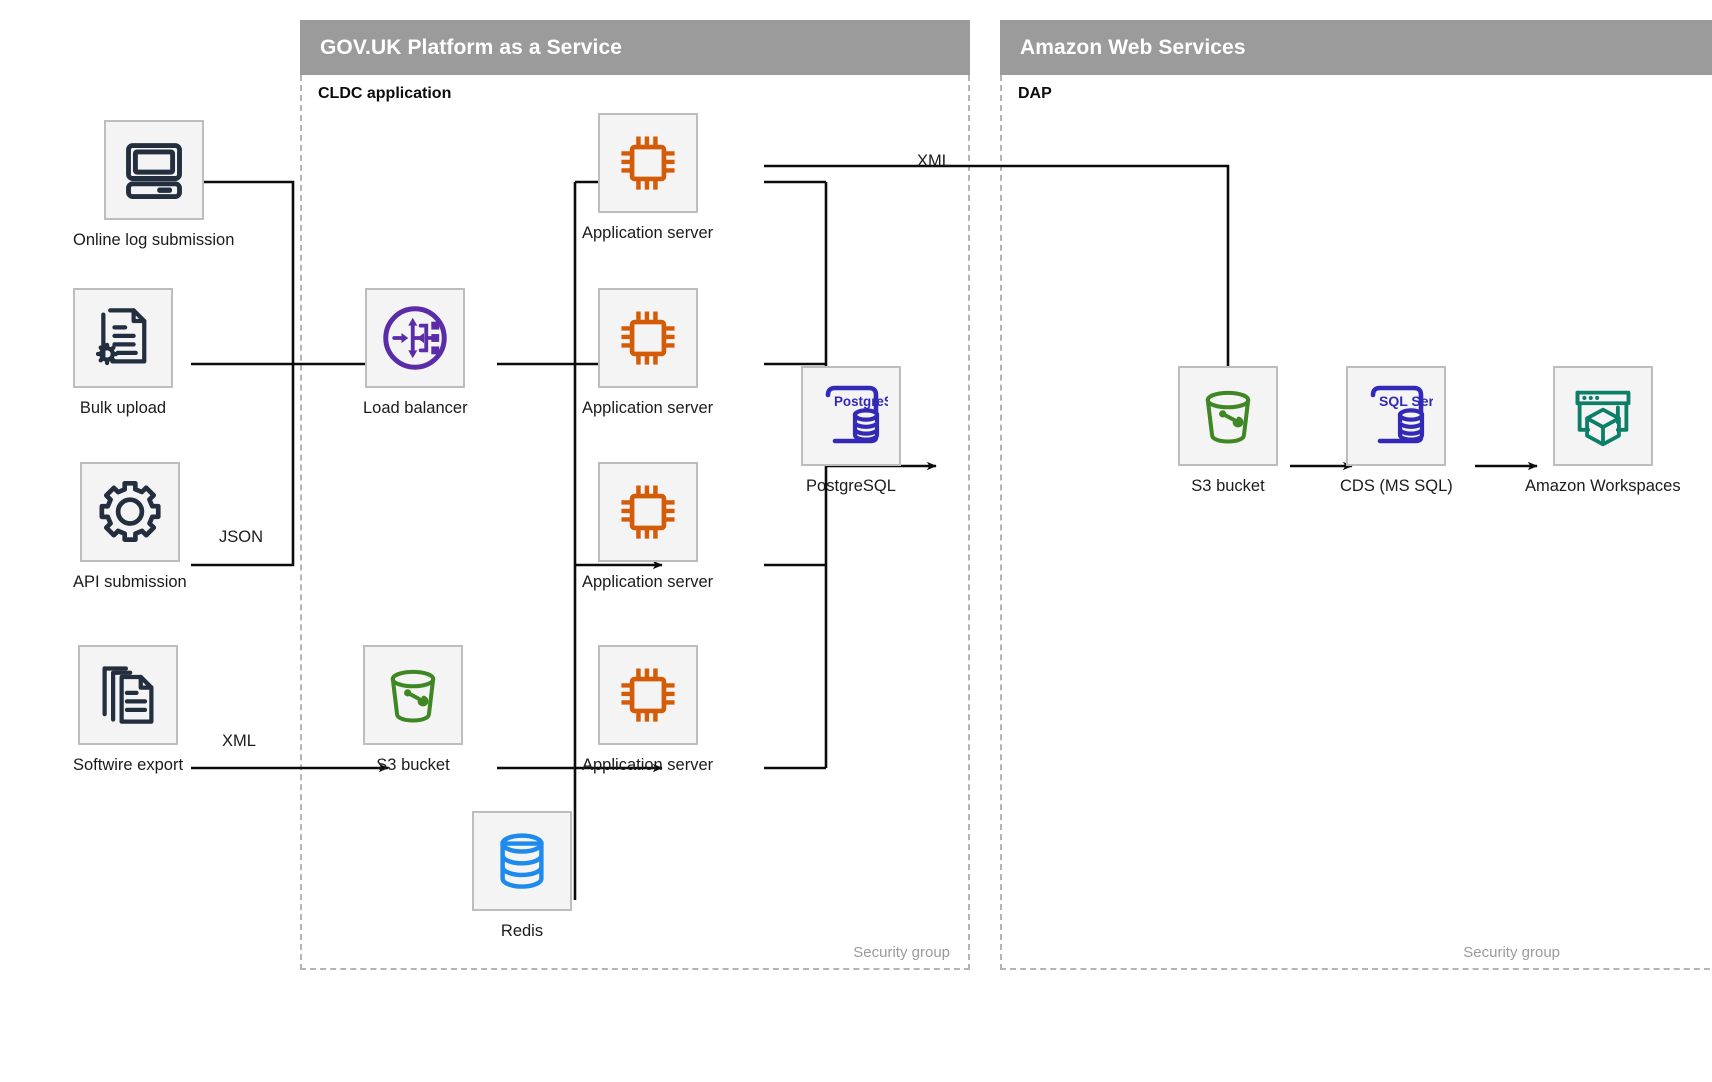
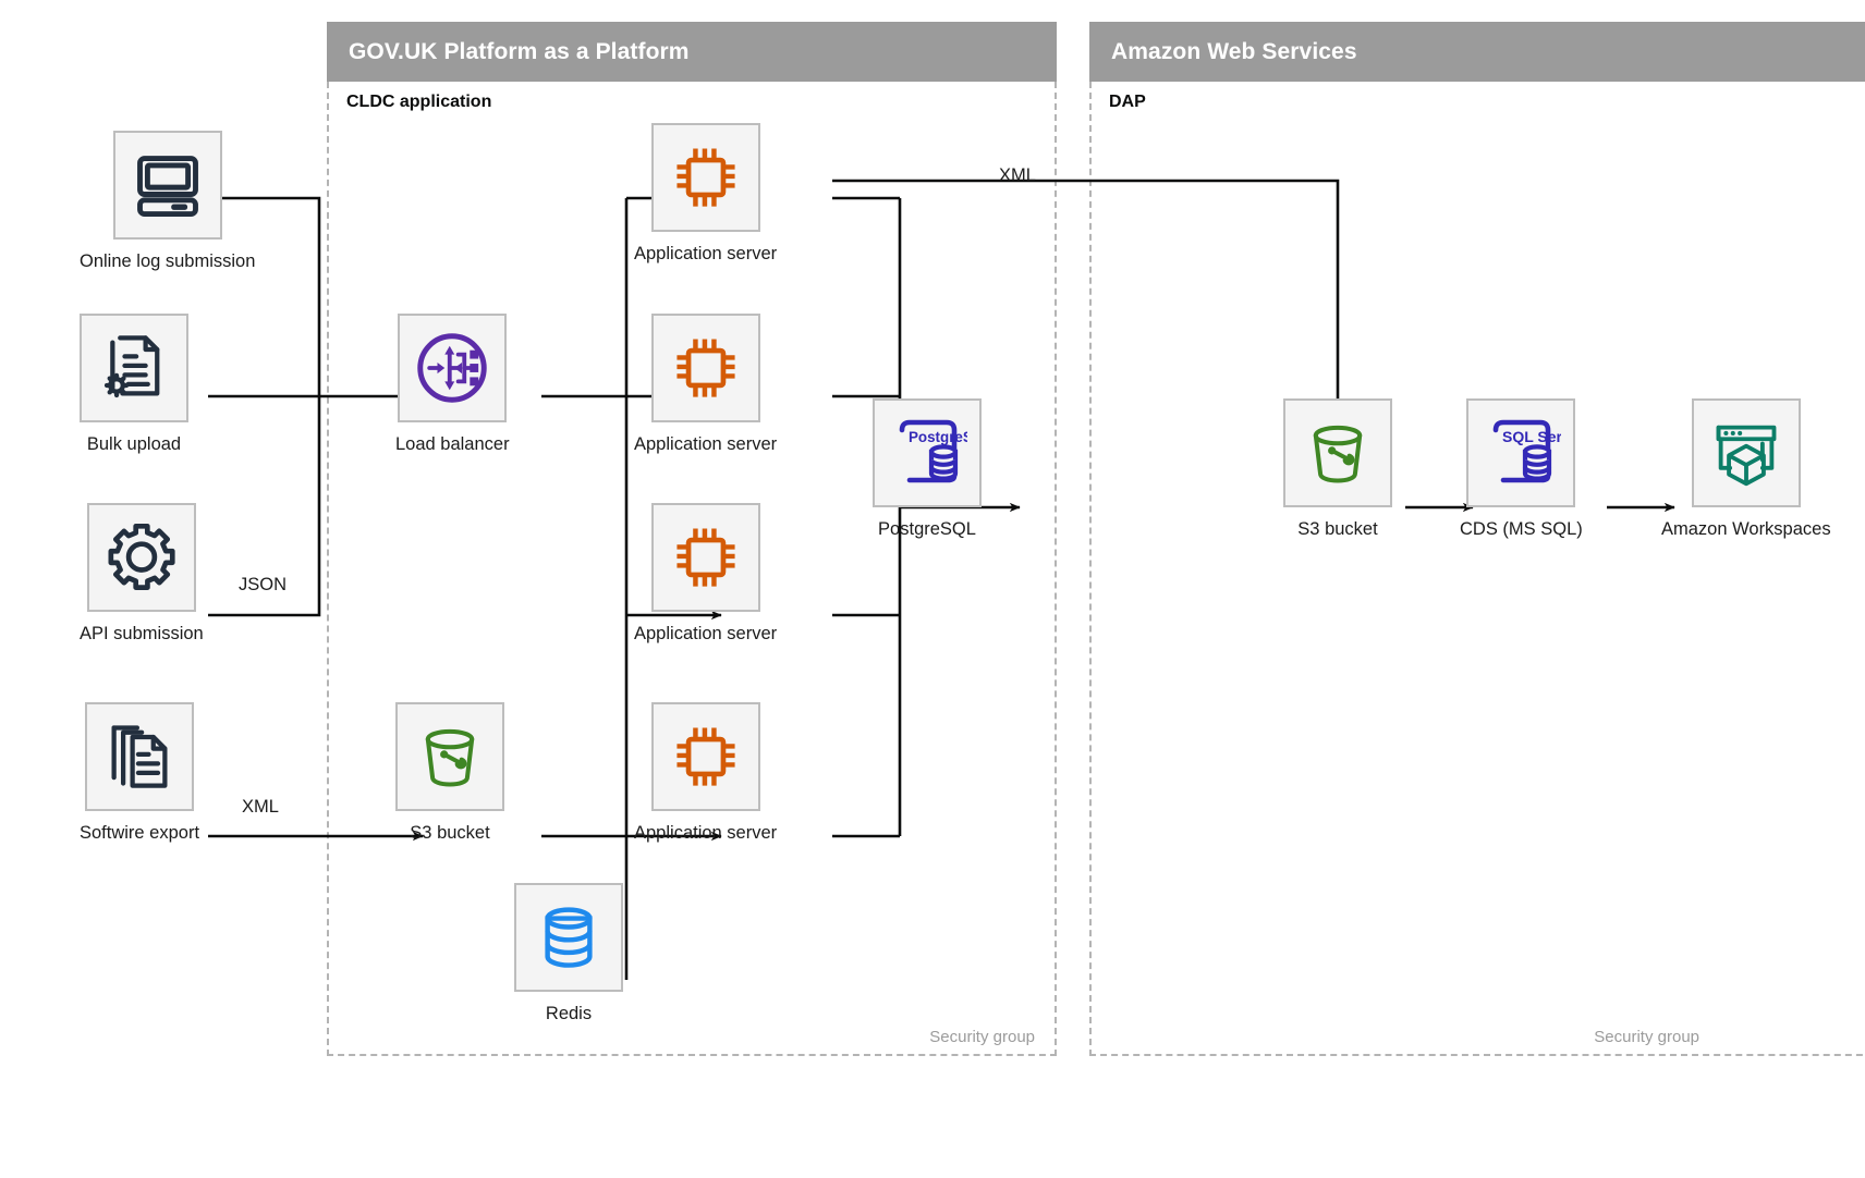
- GOV.UK Platform as a Service
+ GOV.UK Platform as a Platform
  CLDC application
  Security group
  Amazon Web Services
  DAP
  Security group
  JSON
  XML
  XML
  Online log submission
  Bulk upload
  API submission
  Softwire export
  Load balancer
  S3 bucket
  Application server
  Application server
  Application server
  Application server
  Postgre
  PostgreSQL
  Redis
  S3 bucket
  CDS (MS SQL)
  Amazon Workspaces
